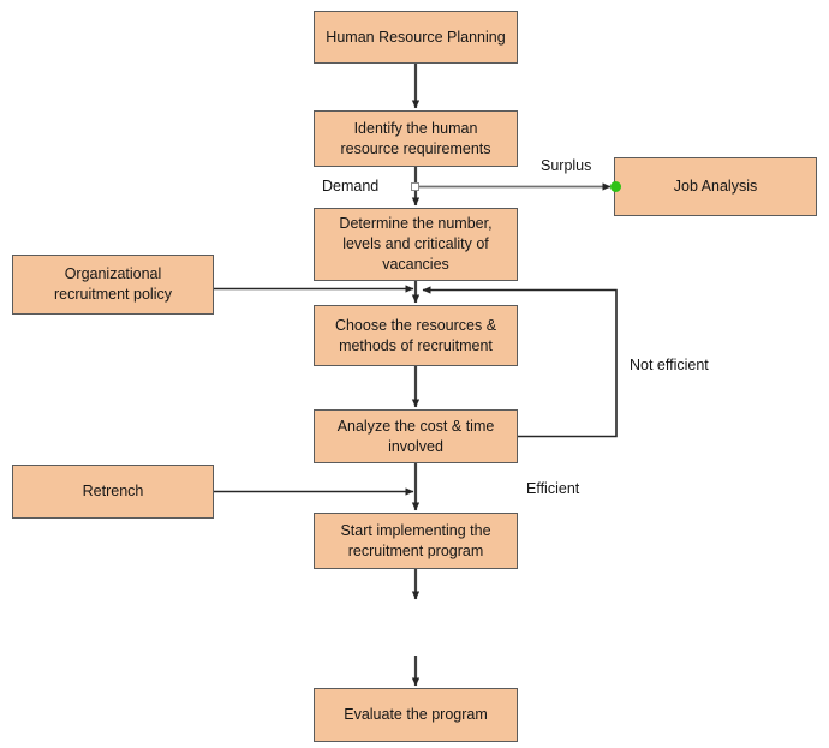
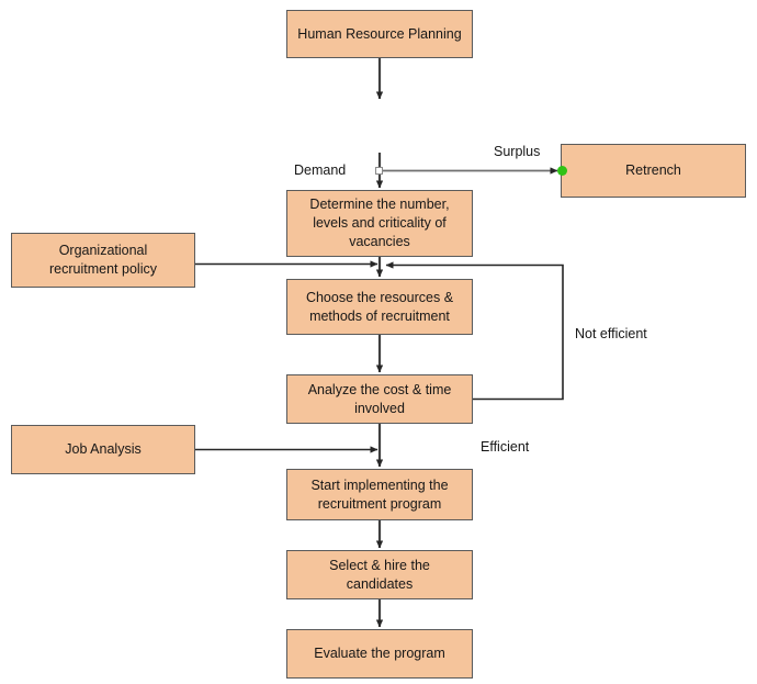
  Human Resource Planning
- Identify the human
- resource requirements
  Determine the number,
  levels and criticality of
  vacancies
  Choose the resources &
  methods of recruitment
  Analyze the cost & time
  involved
  Start implementing the
  recruitment program
+ Select & hire the
+ candidates
  Evaluate the program
- Job Analysis
+ Retrench
  Organizational
  recruitment policy
- Retrench
+ Job Analysis
  Demand
  Surplus
  Not efficient
  Efficient
